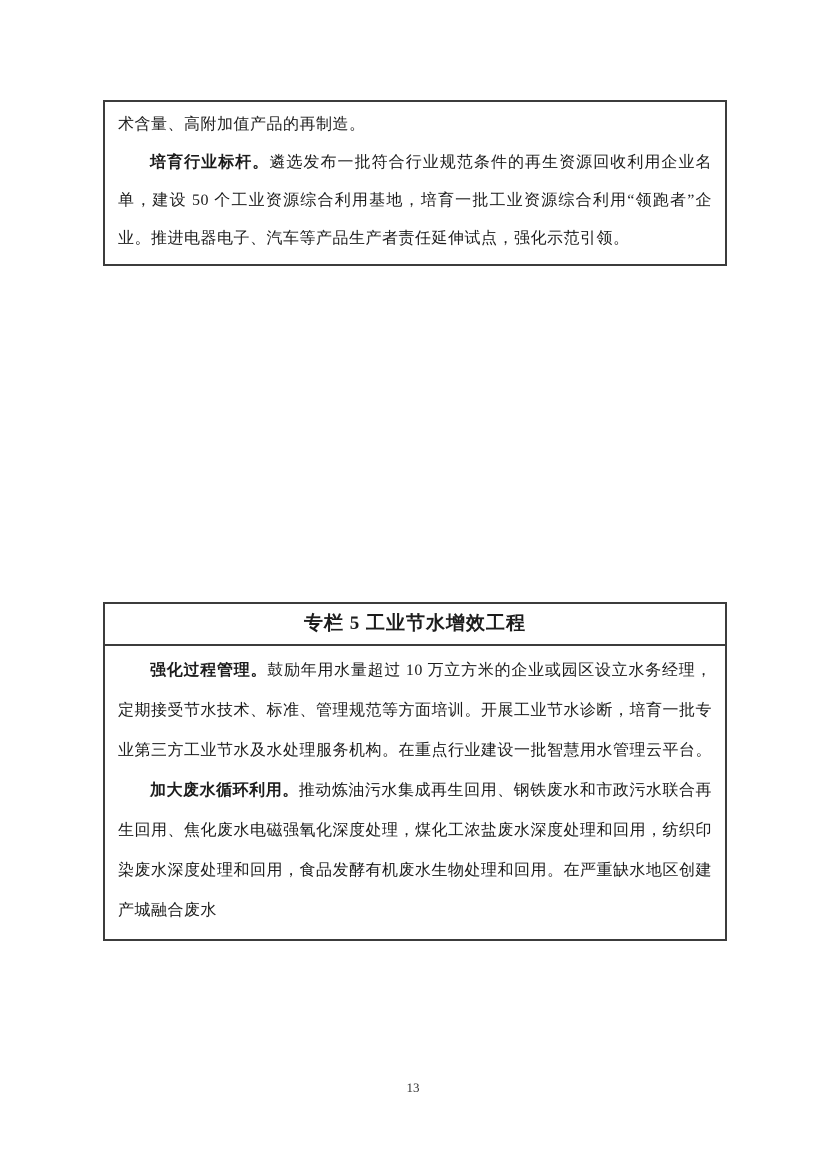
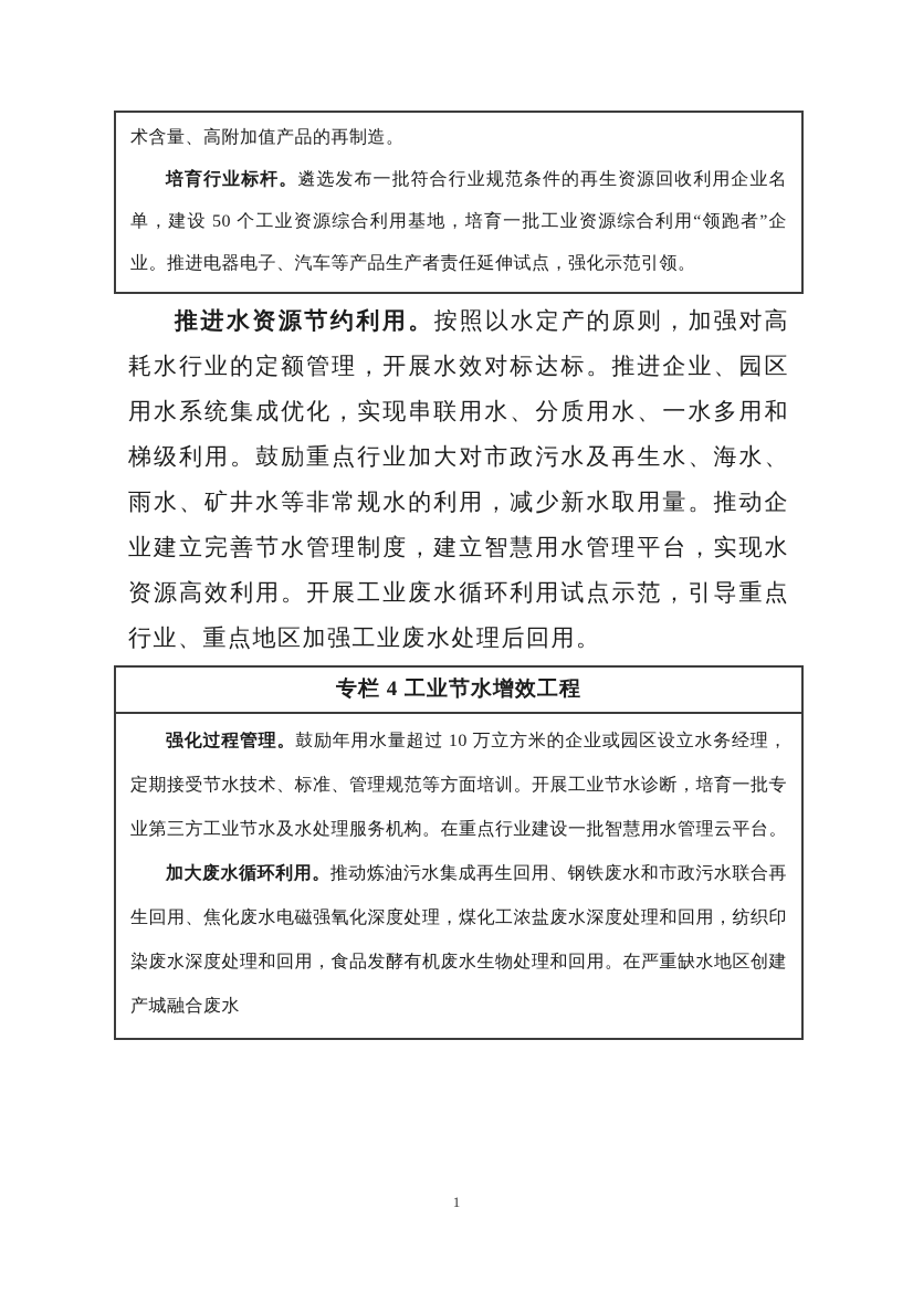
  术含量、高附加值产品的再制造。
  培育行业标杆。遴选发布一批符合行业规范条件的再生资源回收利用企业名单，建设 50 个工业资源综合利用基地，培育一批工业资源综合利用“领跑者”企业。推进电器电子、汽车等产品生产者责任延伸试点，强化示范引领。
+ 推进水资源节约利用。按照以水定产的原则，加强对高耗水行业的定额管理，开展水效对标达标。推进企业、园区用水系统集成优化，实现串联用水、分质用水、一水多用和梯级利用。鼓励重点行业加大对市政污水及再生水、海水、雨水、矿井水等非常规水的利用，减少新水取用量。推动企业建立完善节水管理制度，建立智慧用水管理平台，实现水资源高效利用。开展工业废水循环利用试点示范，引导重点行业、重点地区加强工业废水处理后回用。
- 专栏 5 工业节水增效工程
+ 专栏 4 工业节水增效工程
  强化过程管理。鼓励年用水量超过 10 万立方米的企业或园区设立水务经理，定期接受节水技术、标准、管理规范等方面培训。开展工业节水诊断，培育一批专业第三方工业节水及水处理服务机构。在重点行业建设一批智慧用水管理云平台。
  加大废水循环利用。推动炼油污水集成再生回用、钢铁废水和市政污水联合再生回用、焦化废水电磁强氧化深度处理，煤化工浓盐废水深度处理和回用，纺织印染废水深度处理和回用，食品发酵有机废水生物处理和回用。在严重缺水地区创建产城融合废水
- 13
+ 1
